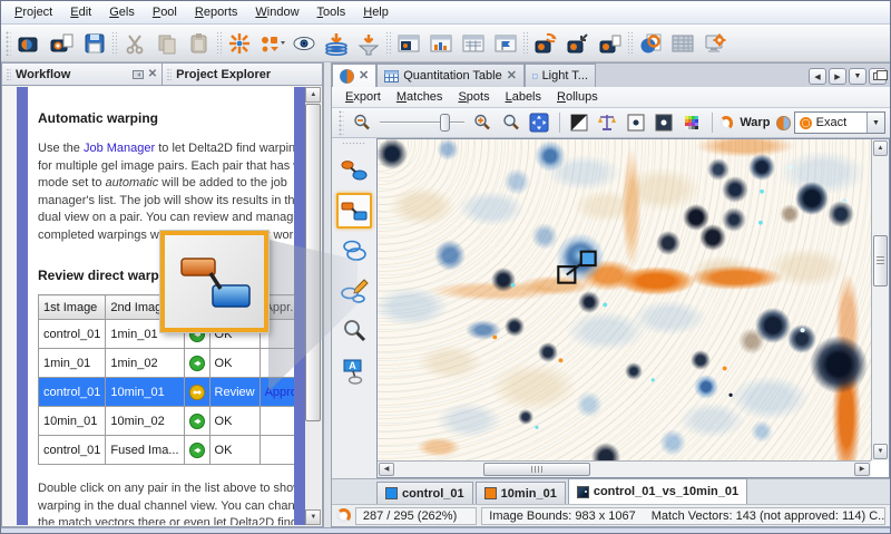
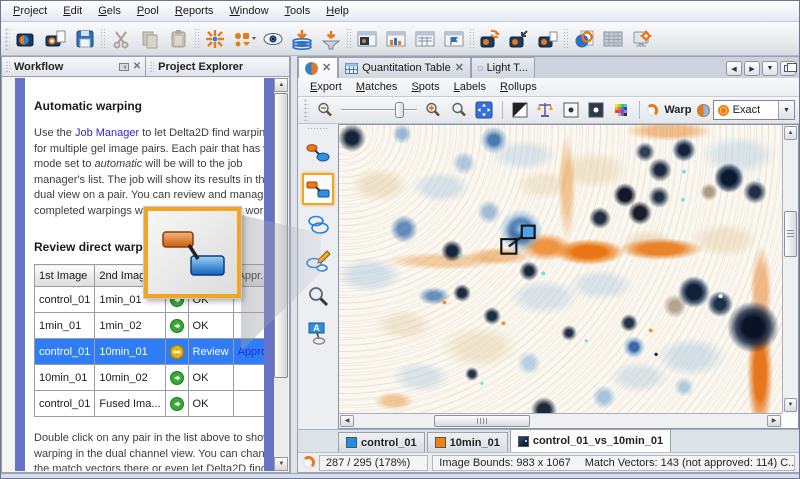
  Project
  Edit
  Gels
  Pool
  Reports
  Window
  Tools
  Help
  Workflow
  ✕
  Project Explorer
  Automatic warping
  Use the Job Manager to let Delta2D find warpin
  for multiple gel image pairs. Each pair that has
- mode set to automatic will be added to the job
+ mode set to automatic will be will to the job
  manager's list. The job will show its results in th
  dual view on a pair. You can review and manag
  Review direct warp
  control_01	1min_01		OK
  1min_01	1min_02		OK
  control_01	10min_01		Review	Appro
  10min_01	10min_02		OK
  control_01	Fused Ima...		OK
  Double click on any pair in the list above to sho
  warping in the dual channel view. You can chan
  the match vectors there or even let Delta2D find
  ✕
  Quantitation Table
  ✕
  Light T...
  Export
  Matches
  Spots
  Labels
  Rollups
  Warp
  Exact
  A
  control_01
  10min_01
  control_01_vs_10min_01
- 287 / 295 (262%)
+ 287 / 295 (178%)
  Image Bounds: 983 x 1067
  Match Vectors: 143 (not approved: 114) C..
